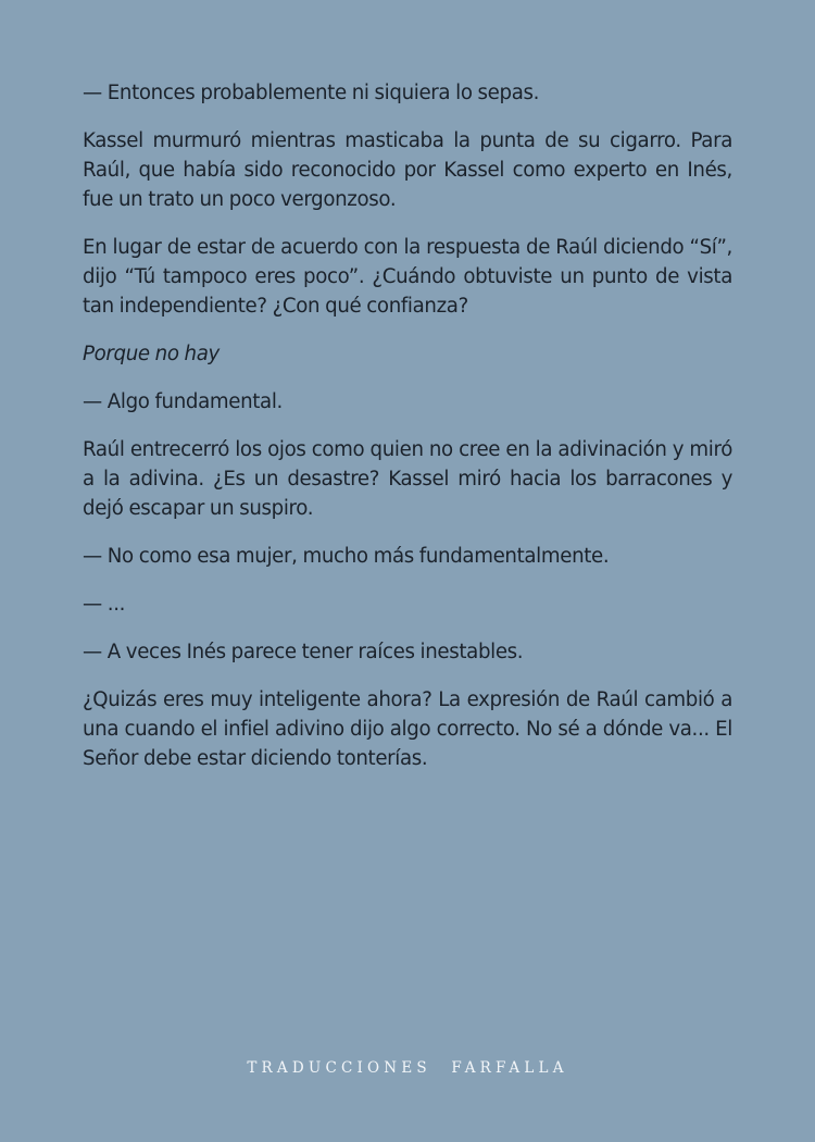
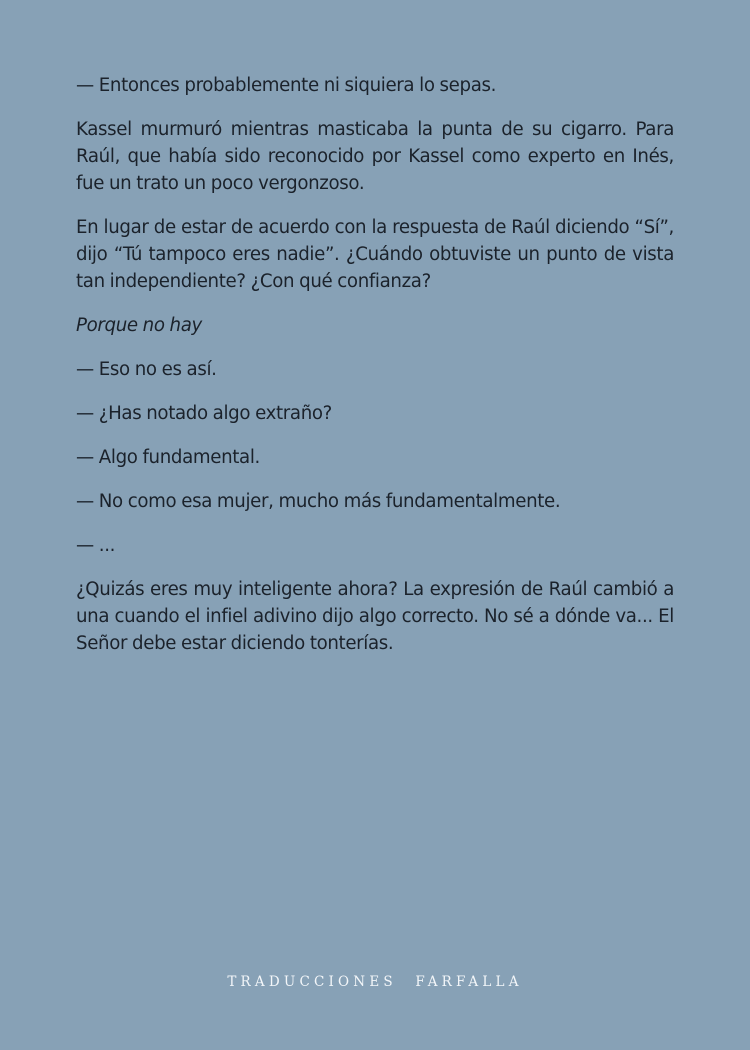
  — Entonces probablemente ni siquiera lo sepas.
  Kassel murmuró mientras masticaba la punta de su cigarro. Para Raúl, que había sido reconocido por Kassel como experto en Inés, fue un trato un poco vergonzoso.
- En lugar de estar de acuerdo con la respuesta de Raúl diciendo “Sí”, dijo “Tú tampoco eres poco”. ¿Cuándo obtuviste un punto de vista tan independiente? ¿Con qué confianza?
+ En lugar de estar de acuerdo con la respuesta de Raúl diciendo “Sí”, dijo “Tú tampoco eres nadie”. ¿Cuándo obtuviste un punto de vista tan independiente? ¿Con qué confianza?
  Porque no hay
+ — Eso no es así.
+ — ¿Has notado algo extraño?
  — Algo fundamental.
- Raúl entrecerró los ojos como quien no cree en la adivinación y miró a la adivina. ¿Es un desastre? Kassel miró hacia los barracones y dejó escapar un suspiro.
  — No como esa mujer, mucho más fundamentalmente.
  — ...
- — A veces Inés parece tener raíces inestables.
  ¿Quizás eres muy inteligente ahora? La expresión de Raúl cambió a una cuando el infiel adivino dijo algo correcto. No sé a dónde va... El Señor debe estar diciendo tonterías.
  TRADUCCIONES FARFALLA
